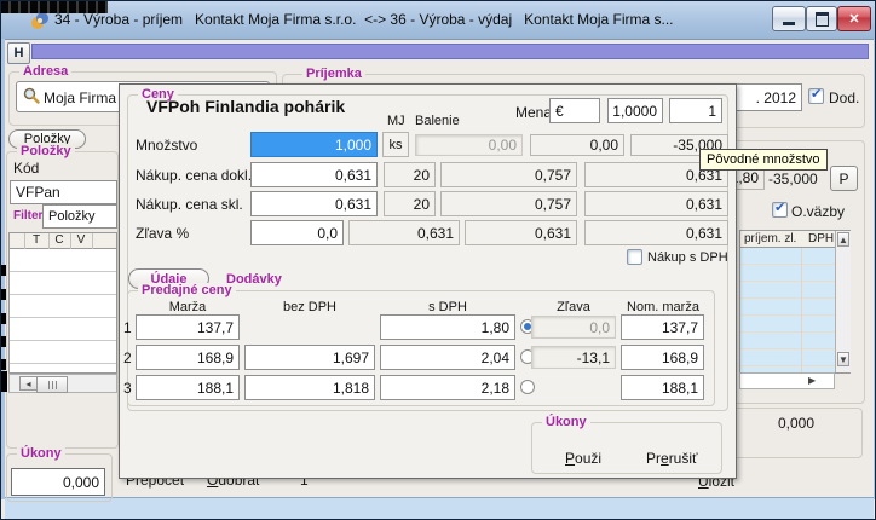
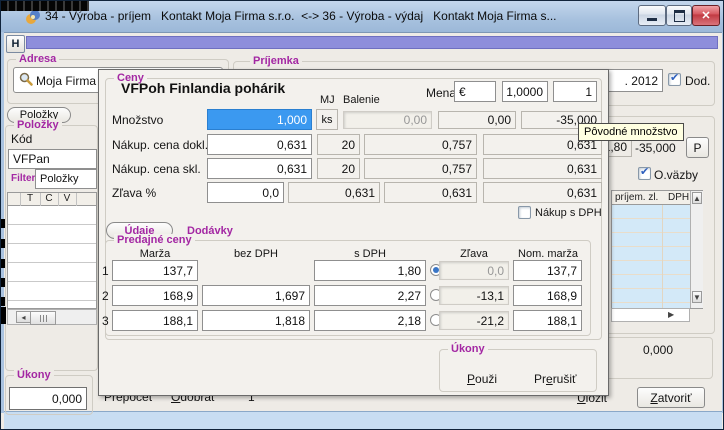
  34 - Výroba - príjem Kontakt Moja Firma s.r.o. <-> 36 - Výroba - výdaj Kontakt Moja Firma s...
  ✕
  H
  Adresa
  Moja Firma
  Položky
  Položky
  Kód
  VFPan
  Filter
  Položky
  T
  C
  V
  ◂
  Úkony
  0,000
  Príjemka
  . 2012
  Dod.
  ,80
  -35,000
  P
  O.väzby
  príjem. zl.
  DPH
  ▲
  ▼
  ▶
  0,000
  Prepočet
  Odobrať
  1
  Uložiť
+ Z
+ atvoriť
  Ceny
  VFPoh Finlandia pohárik
  MJ
  Balenie
  Mena
  €
  1,0000
  1
  Množstvo
  1,000
  ks
  0,00
  0,00
  -35,000
  Nákup. cena dokl
  0,631
  20
  0,757
  0,631
  Nákup. cena skl.
  0,631
  20
  0,757
  0,631
  Zľava %
  0,0
  0,631
  0,631
  0,631
  Nákup s DPH
  Údaje
  Dodávky
  Predajné ceny
  Marža
  bez DPH
  s DPH
  Zľava
  Nom. marža
  1
  137,7
  1,80
  0,0
  137,7
  2
  168,9
  1,697
- 2,04
+ 2,27
  -13,1
  168,9
  3
  188,1
  1,818
  2,18
+ -21,2
  188,1
  Úkony
  Použi
  Prerušiť
  Pôvodné množstvo
